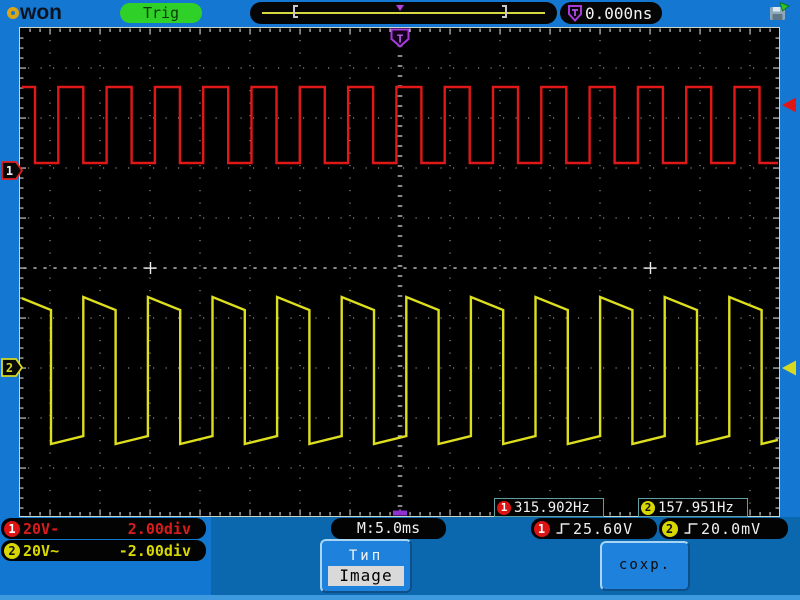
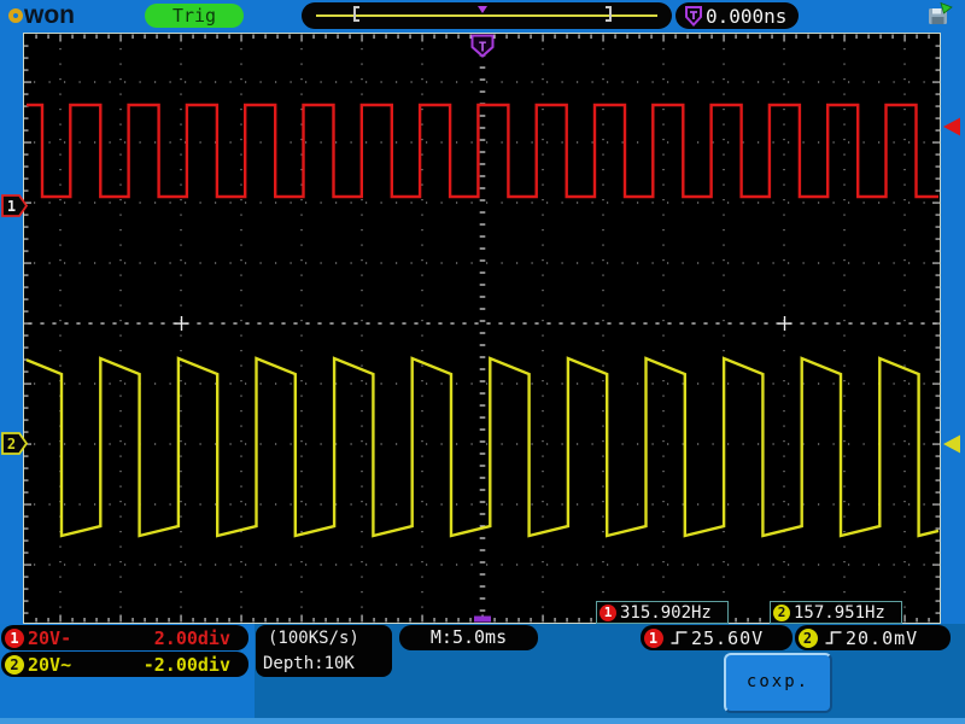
  1
  2
  T
  1
  315.902Hz
  2
  157.951Hz
  won
  Trig
  0.000ns
  1
  20V-
  2.00div
  2
  20V~
  -2.00div
+ (100KS/s)
+ Depth:10K
  M:5.0ms
  1
  25.60V
  2
  20.0mV
- Тип
- Image
  сохр.
